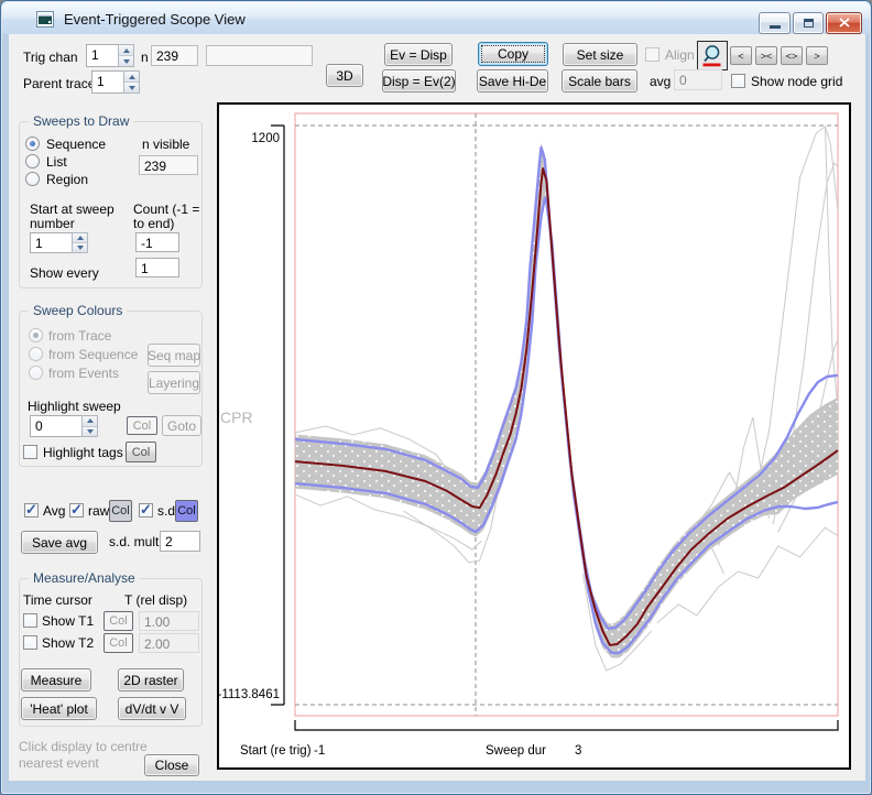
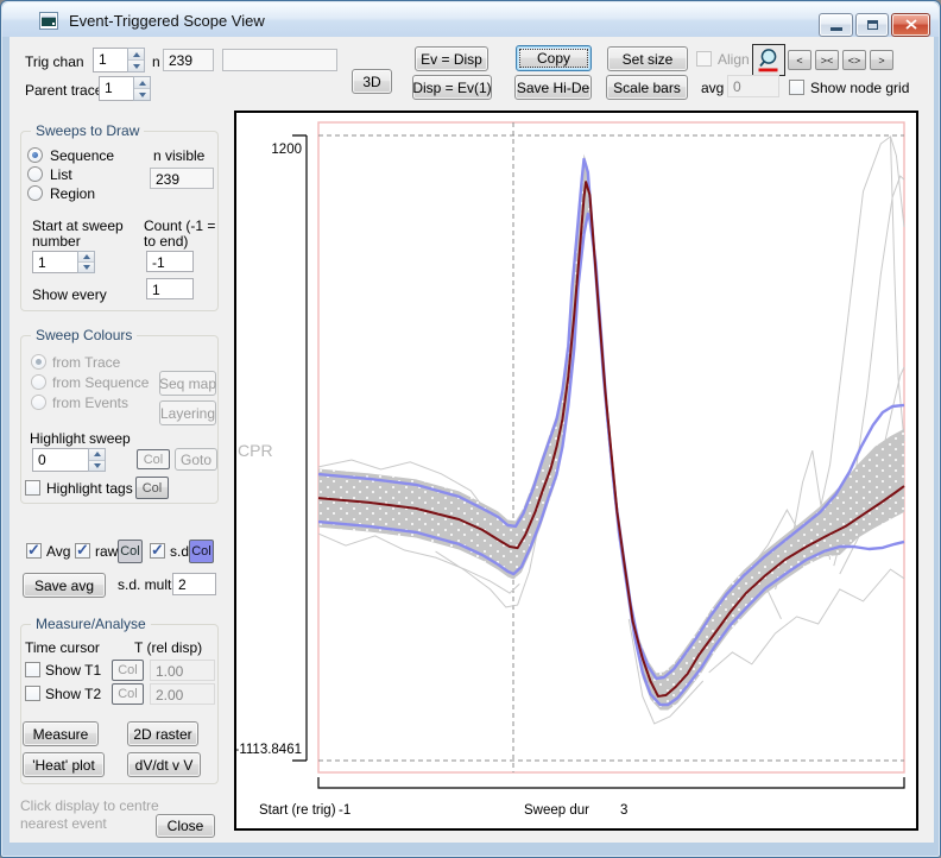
  Event-Triggered Scope View
  Trig chan
  1
  n
  239
  Parent trac
  1
  3D
  Ev = Disp
- Disp = Ev(2)
+ Disp = Ev(1)
  Copy
  Save Hi-De
  Set size
  Scale bars
  Align
  <
  ><
  <>
  >
  avg
  0
  Show node grid
  Sweeps to Draw
  Sequence
  List
  Region
  n visible
  239
  Start at sweep
  number
  Count (-1 =
  to end)
  1
  -1
  Show every
  1
  Sweep Colours
  from Trace
  from Sequence
  Seq map
  from Events
  Layering
  Highlight sweep
  0
  Col
  Goto
  Highlight tags
  Col
  ✓
  Avg
  ✓
  raw
  Col
  ✓
  s.d
  Col
  Save avg
  s.d. mult
  2
  Measure/Analyse
  Time cursor
  T (rel disp)
  Show T1
  Col
  1.00
  Show T2
  Col
  2.00
  Measure
  2D raster
  'Heat' plot
  dV/dt v V
  Click display to centre
  nearest event
  Close
  1200
  -1113.8461
  CPR
  Start (re trig)
  -1
  Sweep dur
  3
